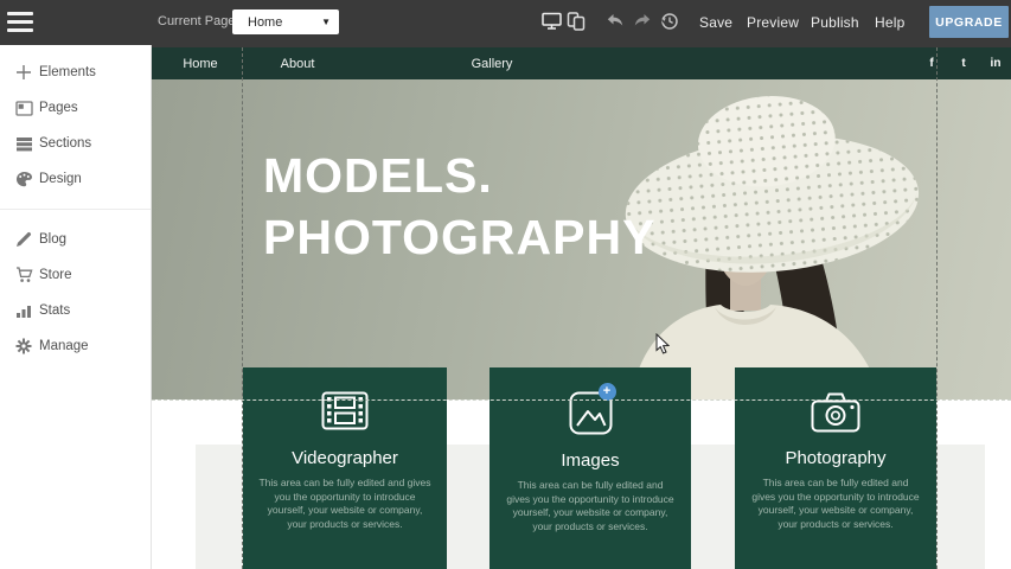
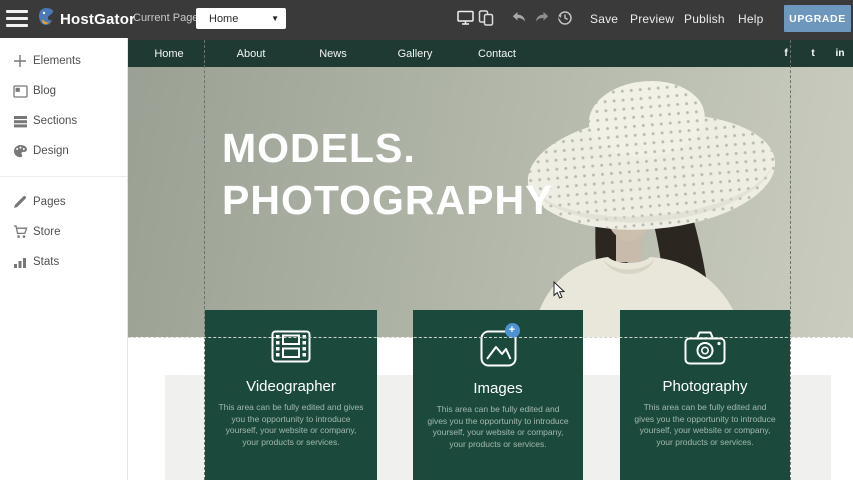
+ HostGator
  Current Pag
  Home
  ▼
  Save
  Preview
  Publish
  Help
  UPGRADE
  Elements
- Pages
+ Blog
  Sections
  Design
- Blog
+ Pages
  Store
  Stats
- Manage
  Home
  About
+ News
  Gallery
+ Contact
  f
  t
  in
  MODELS.
  PHOTOGRAPHY
  Videographer
  This area can be fully edited and gives you the opportunity to introduce yourself, your website or company, your products or services.
  +
  Images
  This area can be fully edited and gives you the opportunity to introduce yourself, your website or company, your products or services.
  Photography
  This area can be fully edited and gives you the opportunity to introduce yourself, your website or company, your products or services.
